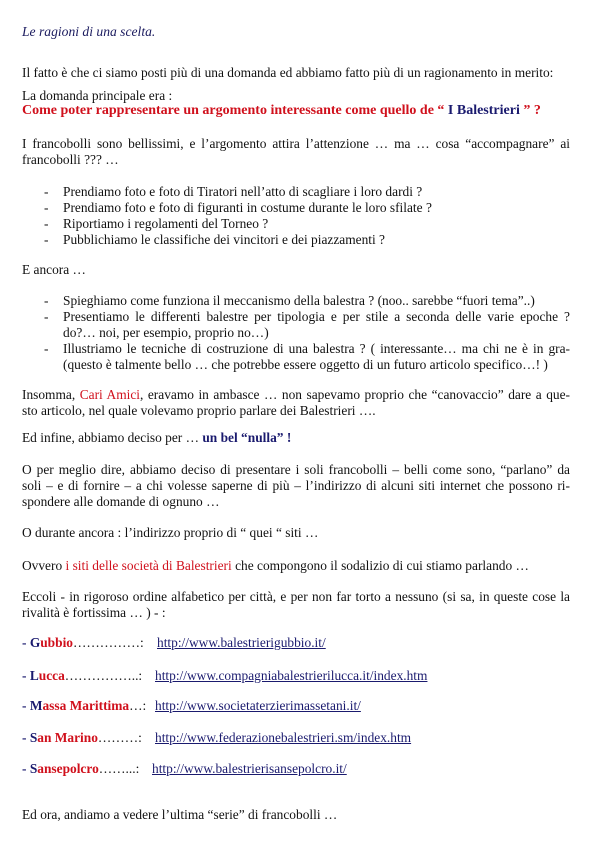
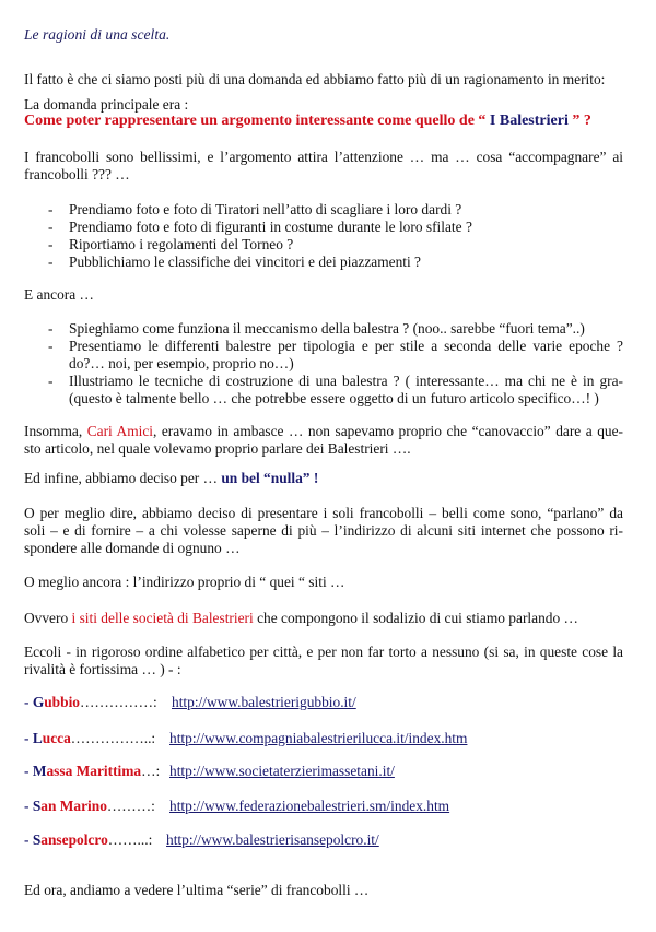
  Le ragioni di una scelta.
  Il fatto è che ci siamo posti più di una domanda ed abbiamo fatto più di un ragionamento in merito:
  La domanda principale era :
  Come poter rappresentare un argomento interessante come quello de “ I Balestrieri ” ?
  I francobolli sono bellissimi, e l’argomento attira l’attenzione … ma … cosa “accompagnare” ai
  francobolli ??? …
  -
  Prendiamo foto e foto di Tiratori nell’atto di scagliare i loro dardi ?
  -
  Prendiamo foto e foto di figuranti in costume durante le loro sfilate ?
  -
  Riportiamo i regolamenti del Torneo ?
  -
  Pubblichiamo le classifiche dei vincitori e dei piazzamenti ?
  E ancora …
  -
  Spieghiamo come funziona il meccanismo della balestra ? (noo.. sarebbe “fuori tema”..)
  -
  Presentiamo le differenti balestre per tipologia e per stile a seconda delle varie epoche ?
  do?… noi, per esempio, proprio no…)
  -
  Illustriamo le tecniche di costruzione di una balestra ? ( interessante… ma chi ne è in gra-
  (questo è talmente bello … che potrebbe essere oggetto di un futuro articolo specifico…! )
  Insomma, Cari Amici, eravamo in ambasce … non sapevamo proprio che “canovaccio” dare a que-
  sto articolo, nel quale volevamo proprio parlare dei Balestrieri ….
  Ed infine, abbiamo deciso per … un bel “nulla” !
  O per meglio dire, abbiamo deciso di presentare i soli francobolli – belli come sono, “parlano” da
  soli – e di fornire – a chi volesse saperne di più – l’indirizzo di alcuni siti internet che possono ri-
  spondere alle domande di ognuno …
- O durante ancora : l’indirizzo proprio di “ quei “ siti …
+ O meglio ancora : l’indirizzo proprio di “ quei “ siti …
  Ovvero i siti delle società di Balestrieri che compongono il sodalizio di cui stiamo parlando …
  Eccoli - in rigoroso ordine alfabetico per città, e per non far torto a nessuno (si sa, in queste cose la
  rivalità è fortissima … ) - :
  - Gubbio……………:
  http://www.balestrierigubbio.it/
  - Lucca……………..:
  http://www.compagniabalestrierilucca.it/index.htm
  - Massa Marittima…:
  http://www.societaterzierimassetani.it/
  - San Marino………:
  http://www.federazionebalestrieri.sm/index.htm
  - Sansepolcro……...:
  http://www.balestrierisansepolcro.it/
  Ed ora, andiamo a vedere l’ultima “serie” di francobolli …
